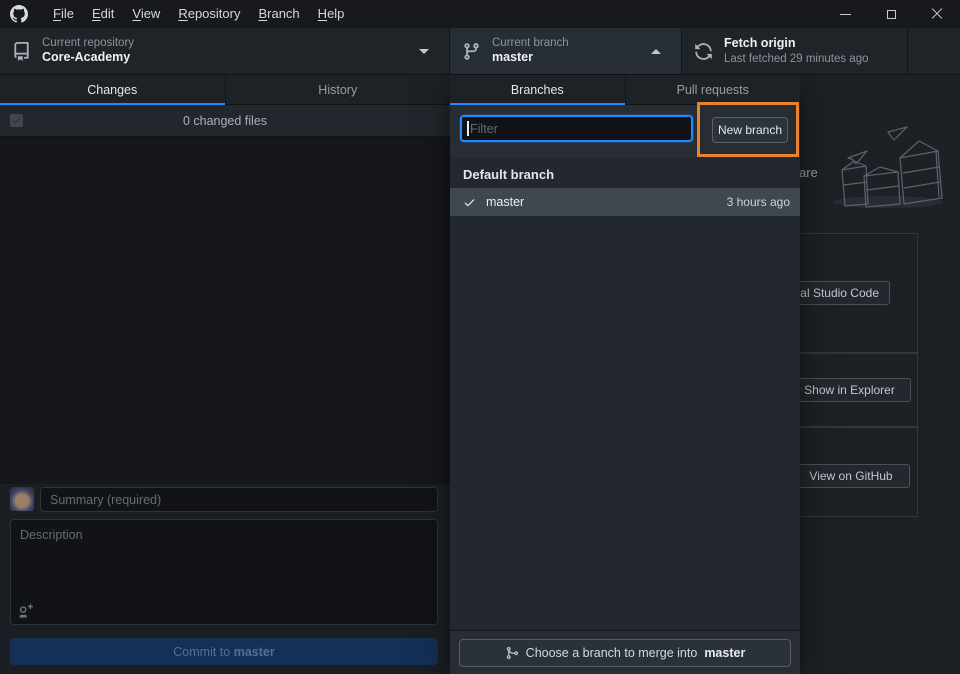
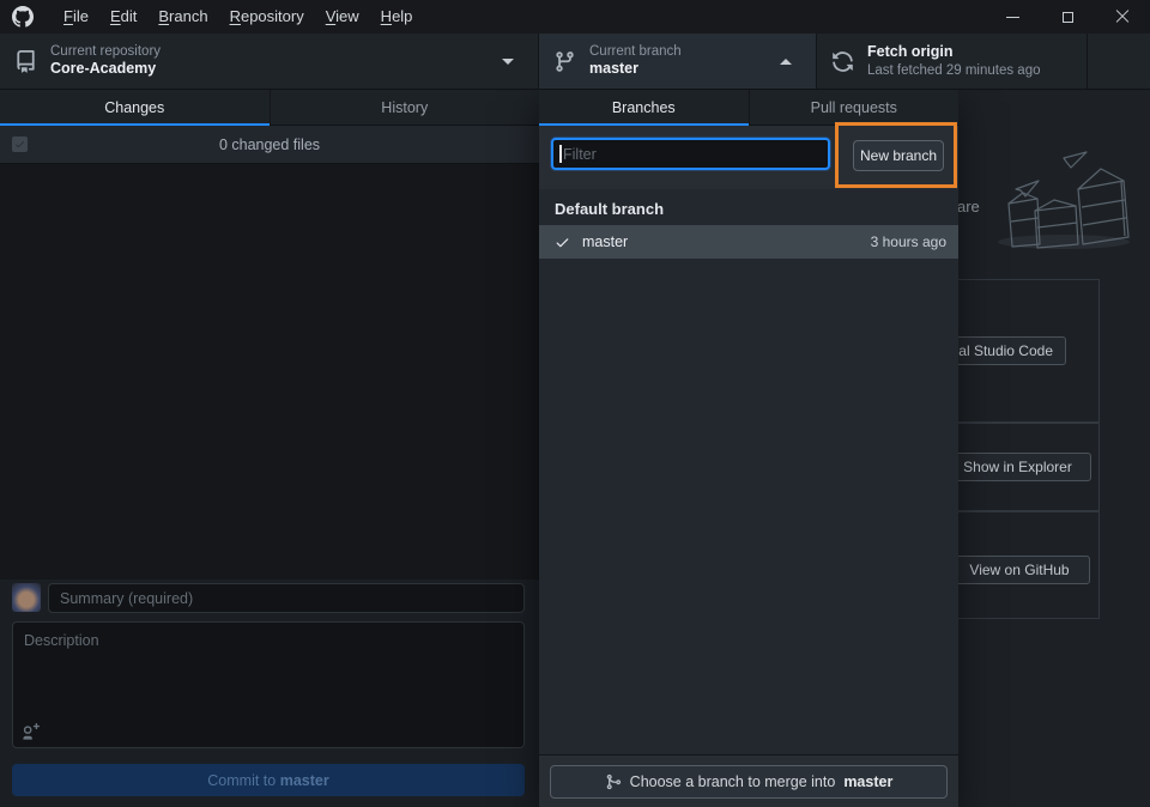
  are
  al Studio Code
  Show in Explorer
  View on GitHub
  Changes
  History
  0 changed files
  Summary (required)
  Description
  Commit to master
  Branches
  Pull requests
  Filter
  New branch
  Default branch
  master
  3 hours ago
  Choose a branch to merge into
  master
  Current repository
  Core-Academy
  Current branch
  master
  Fetch origin
  Last fetched 29 minutes ago
  File
  Edit
- View
+ Branch
  Repository
- Branch
+ View
  Help
